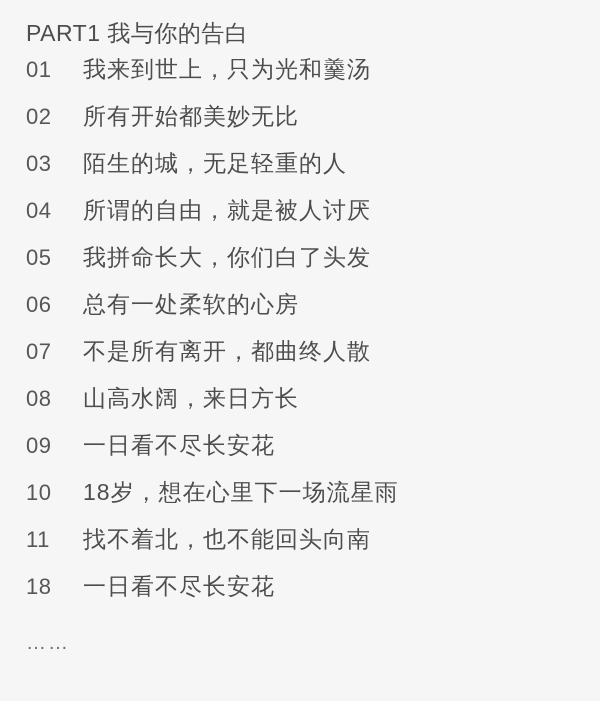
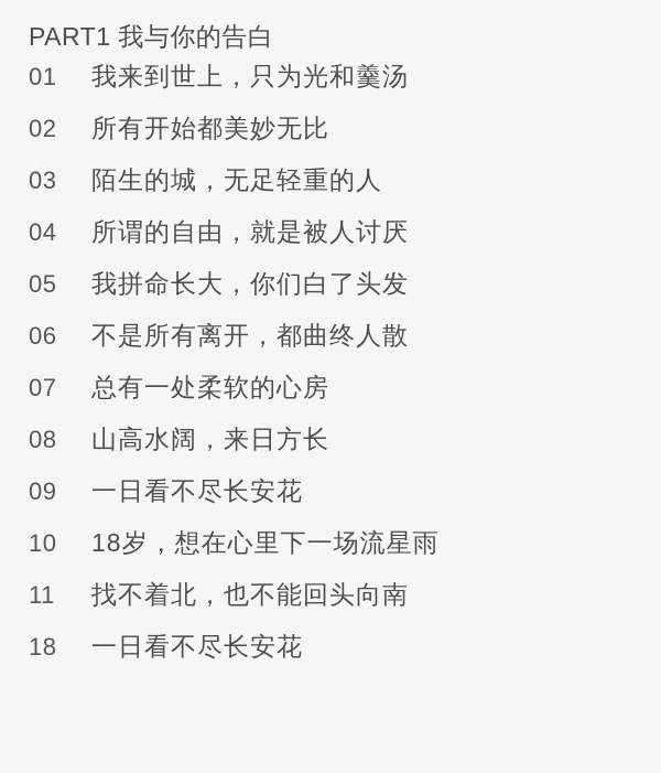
  PART1 我与你的告白
  01
  我来到世上，只为光和羹汤
  02
  所有开始都美妙无比
  03
  陌生的城，无足轻重的人
  04
  所谓的自由，就是被人讨厌
  05
  我拼命长大，你们白了头发
  06
- 总有一处柔软的心房
+ 不是所有离开，都曲终人散
  07
- 不是所有离开，都曲终人散
+ 总有一处柔软的心房
  08
  山高水阔，来日方长
  09
  一日看不尽长安花
  10
  18岁，想在心里下一场流星雨
  11
  找不着北，也不能回头向南
  18
  一日看不尽长安花
- ……
